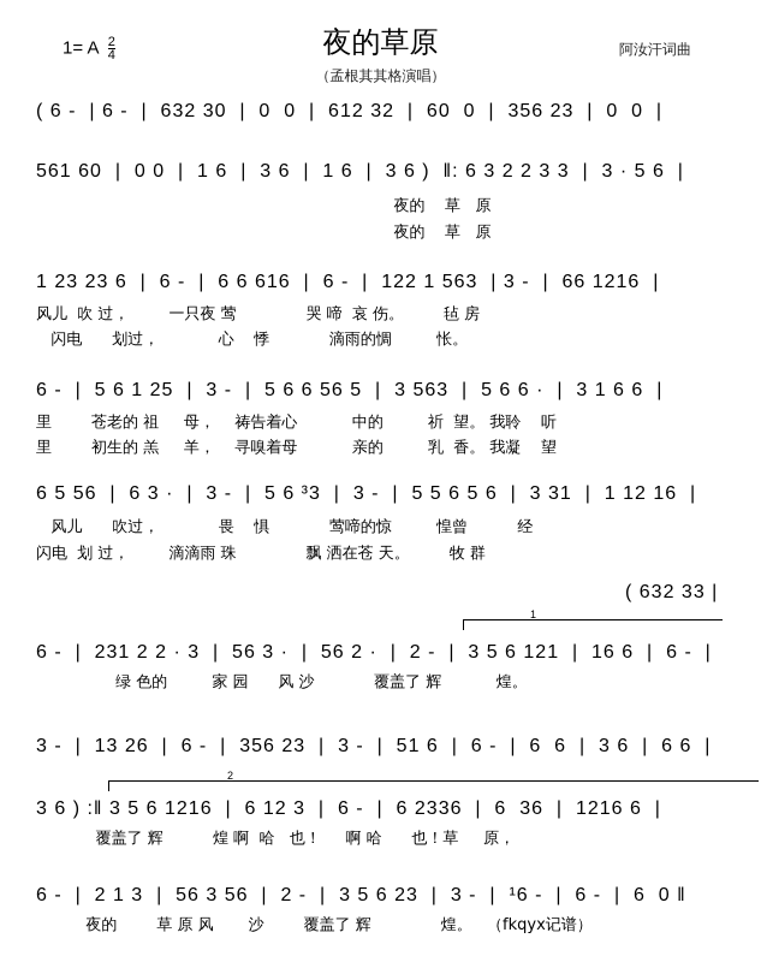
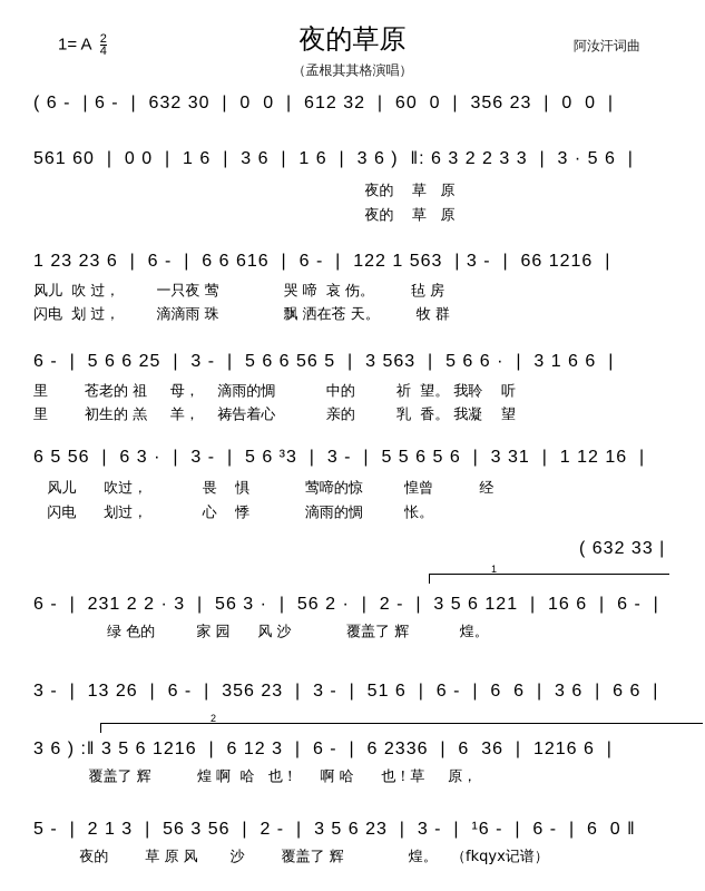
  1= A
  2
  4
  夜的草原
  （孟根其其格演唱）
  阿汝汗词曲
  ( 6 - | 6 - | 632 30 | 0 0 | 612 32 | 60 0 | 356 23 | 0 0 |
  561 60 | 0 0 | 1 6 | 3 6 | 1 6 | 3 6 ) ‖: 6 3 2 2 3 3 | 3 · 5 6 |
  夜的 草 原
  夜的 草 原
  1 23 23 6 | 6 - | 6 6 616 | 6 - | 122 1 563 | 3 - | 66 1216 |
  风儿 吹 过， 一只夜 莺 哭 啼 哀 伤。 毡 房
- 闪电 划过， 心 悸 滴雨的惆 怅。
+ 闪电 划 过， 滴滴雨 珠 飘 洒在苍 天。 牧 群
- 6 - | 5 6 1 25 | 3 - | 5 6 6 56 5 | 3 563 | 5 6 6 · | 3 1 6 6 |
+ 6 - | 5 6 6 25 | 3 - | 5 6 6 56 5 | 3 563 | 5 6 6 · | 3 1 6 6 |
- 里 苍老的 祖 母， 祷告着心 中的 祈 望。 我聆 听
+ 里 苍老的 祖 母， 滴雨的惆 中的 祈 望。 我聆 听
- 里 初生的 羔 羊， 寻嗅着母 亲的 乳 香。 我凝 望
+ 里 初生的 羔 羊， 祷告着心 亲的 乳 香。 我凝 望
  6 5 56 | 6 3 · | 3 - | 5 6 ³3 | 3 - | 5 5 6 5 6 | 3 31 | 1 12 16 |
  风儿 吹过， 畏 惧 莺啼的惊 惶曾 经
- 闪电 划 过， 滴滴雨 珠 飘 洒在苍 天。 牧 群
+ 闪电 划过， 心 悸 滴雨的惆 怅。
  ( 632 33 |
  1
  6 - | 231 2 2 · 3 | 56 3 · | 56 2 · | 2 - | 3 5 6 121 | 16 6 | 6 - |
  绿 色的 家 园 风 沙 覆盖了 辉 煌。
  3 - | 13 26 | 6 - | 356 23 | 3 - | 51 6 | 6 - | 6 6 | 3 6 | 6 6 |
  2
  3 6 ) :‖ 3 5 6 1216 | 6 12 3 | 6 - | 6 2336 | 6 36 | 1216 6 |
  覆盖了 辉 煌 啊 哈 也！ 啊 哈 也！草 原，
- 6 - | 2 1 3 | 56 3 56 | 2 - | 3 5 6 23 | 3 - | ¹6 - | 6 - | 6 0 ‖
+ 5 - | 2 1 3 | 56 3 56 | 2 - | 3 5 6 23 | 3 - | ¹6 - | 6 - | 6 0 ‖
  夜的 草 原 风 沙 覆盖了 辉 煌。 （fkqyx记谱）
